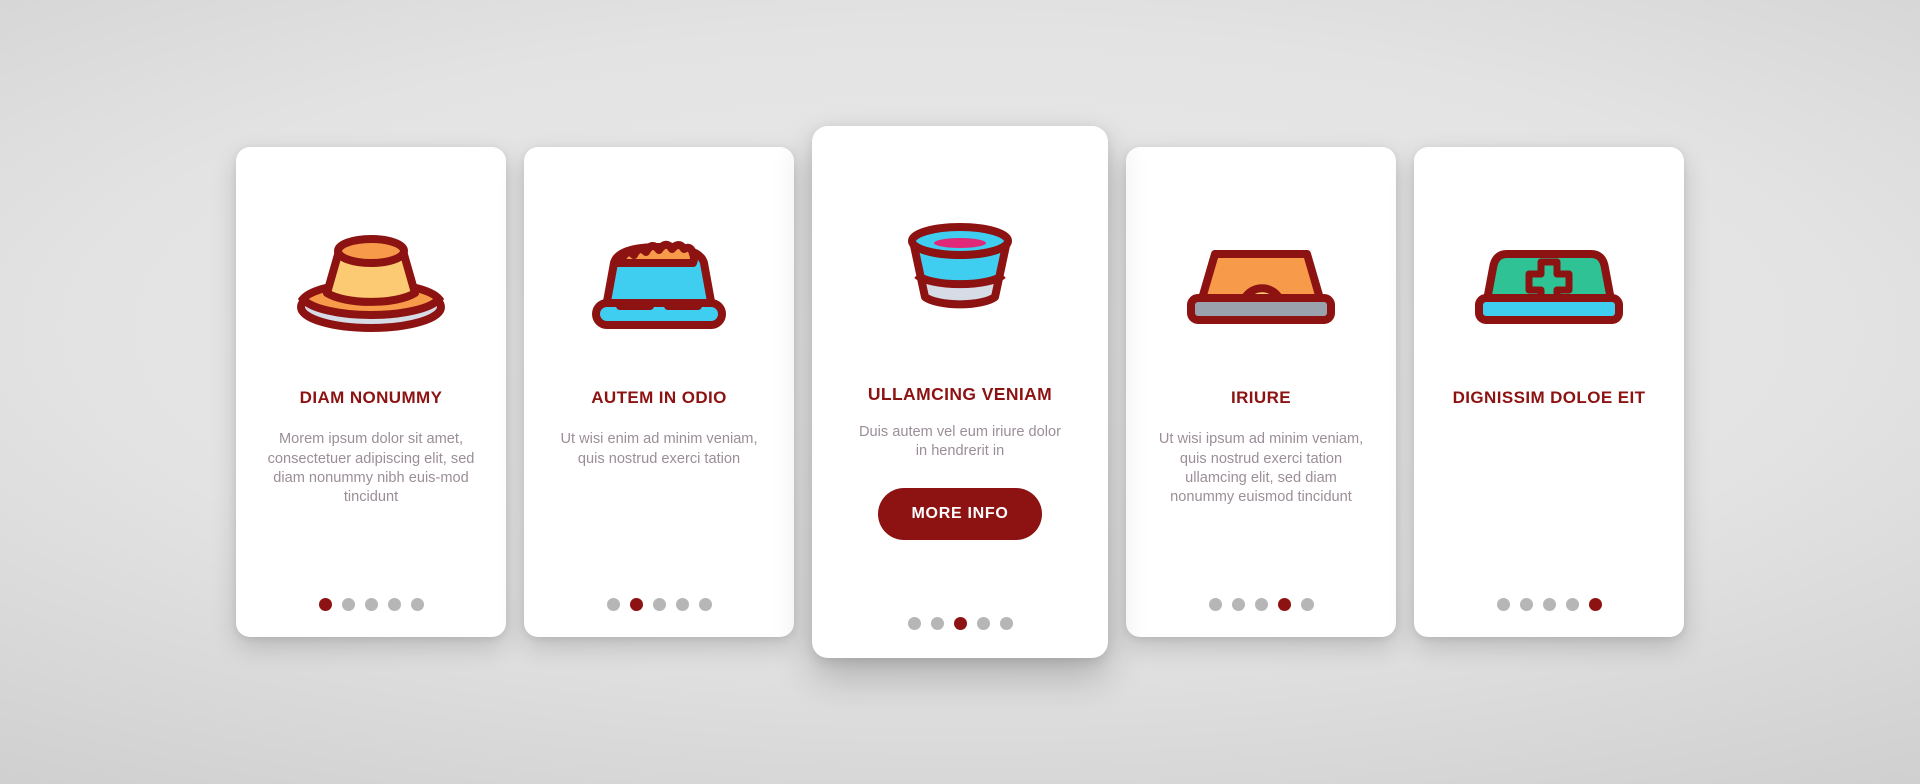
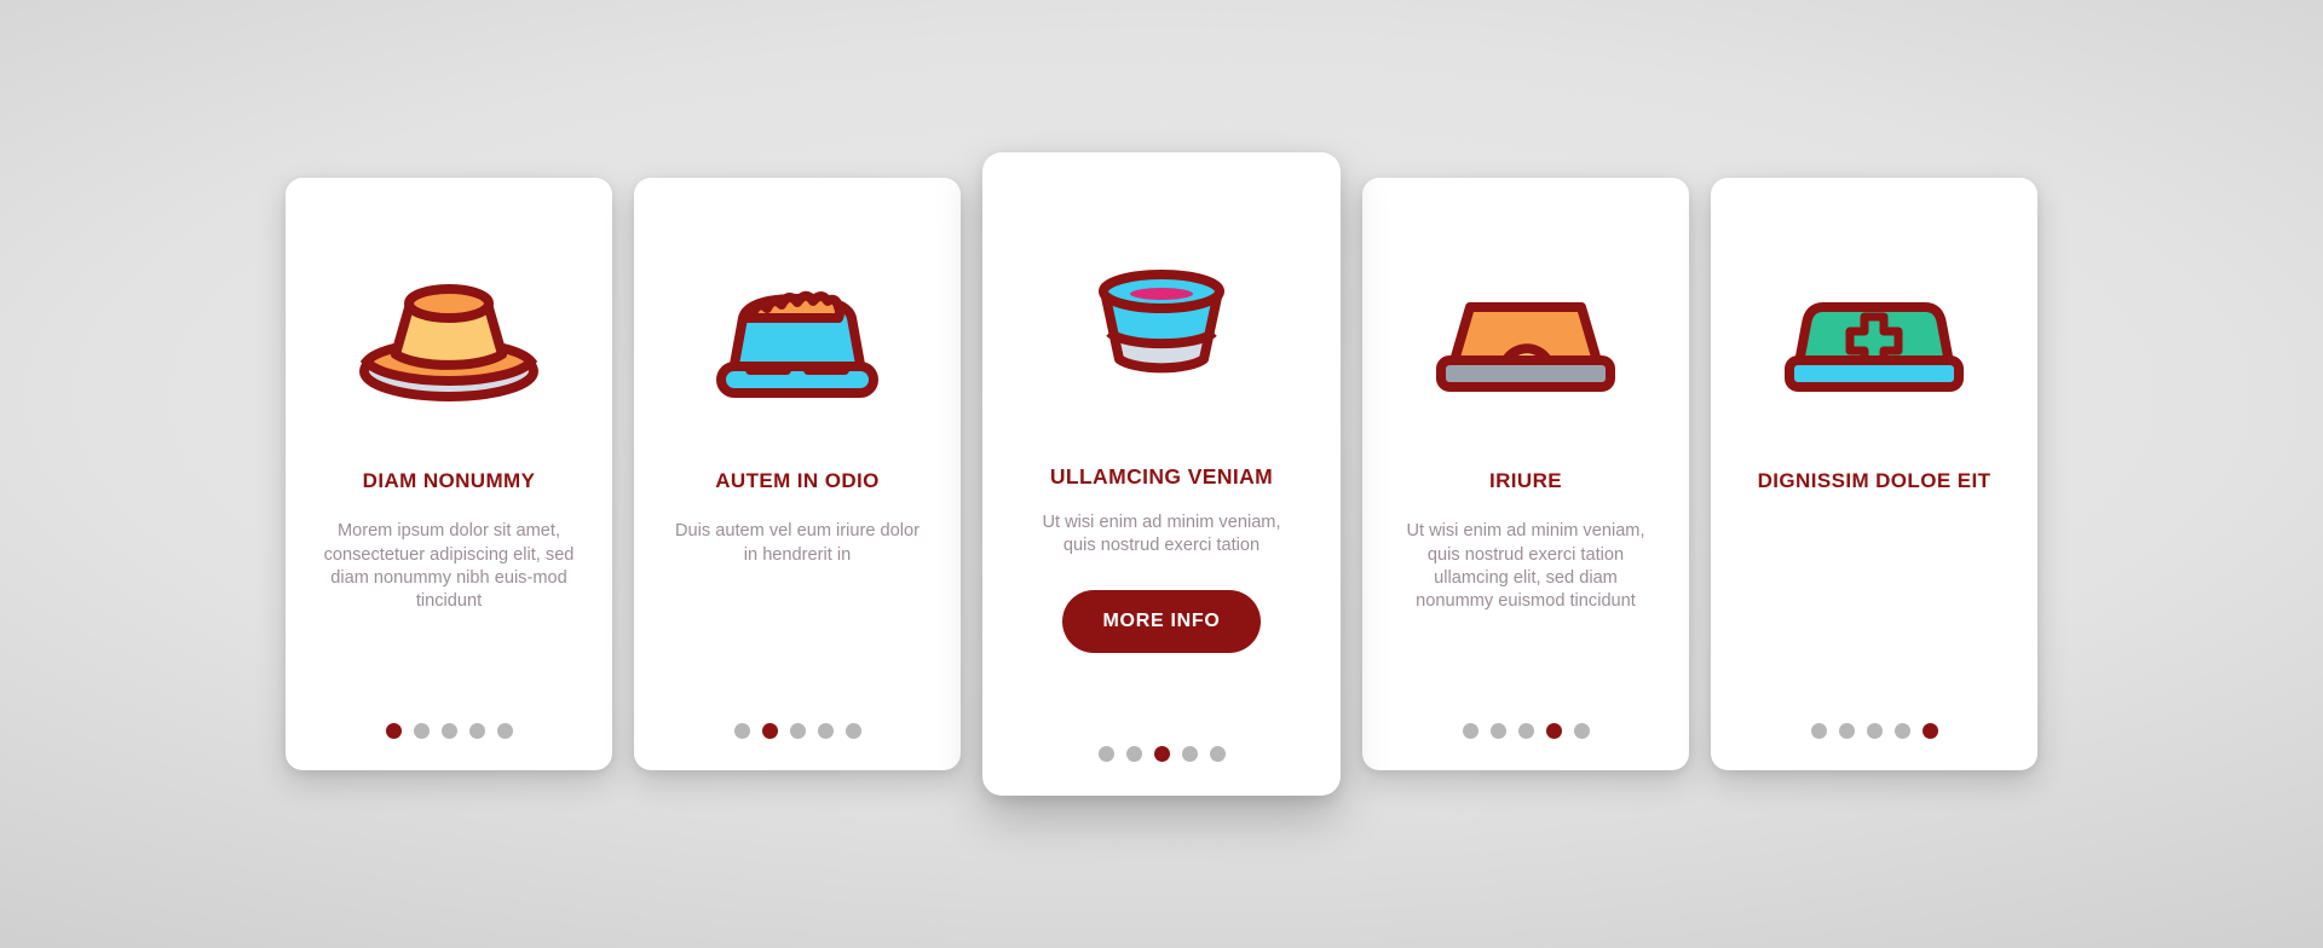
  DIAM NONUMMY
  Morem ipsum dolor sit amet, consectetuer adipiscing elit, sed diam nonummy nibh euis-mod tincidunt
  AUTEM IN ODIO
- Ut wisi enim ad minim veniam, quis nostrud exerci tation
+ Duis autem vel eum iriure dolor in hendrerit in
  ULLAMCING VENIAM
- Duis autem vel eum iriure dolor in hendrerit in
+ Ut wisi enim ad minim veniam, quis nostrud exerci tation
  MORE INFO
  IRIURE
- Ut wisi ipsum ad minim veniam, quis nostrud exerci tation ullamcing elit, sed diam nonummy euismod tincidunt
+ Ut wisi enim ad minim veniam, quis nostrud exerci tation ullamcing elit, sed diam nonummy euismod tincidunt
  DIGNISSIM DOLOE EIT
